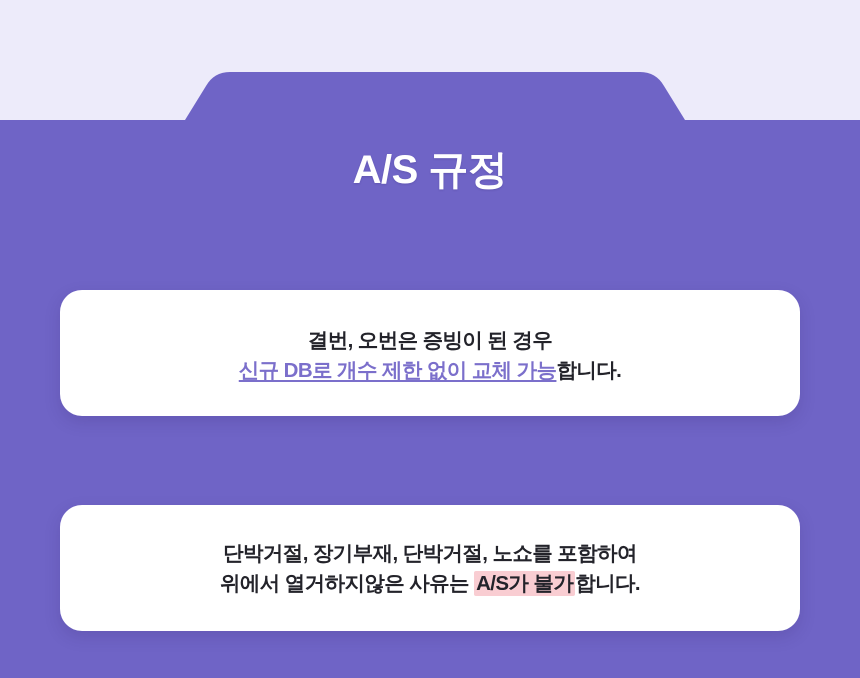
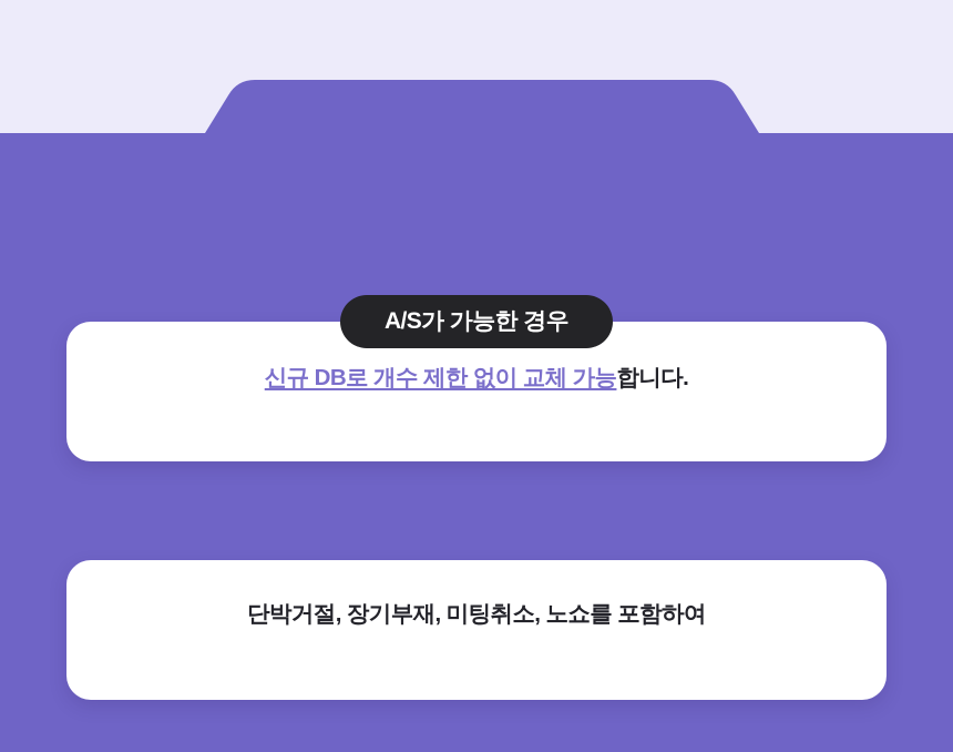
- A/S 규정
- 결번, 오번은 증빙이 된 경우
  신규 DB로 개수 제한 없이 교체 가능합니다.
+ A/S가 가능한 경우
- 단박거절, 장기부재, 단박거절, 노쇼를 포함하여
+ 단박거절, 장기부재, 미팅취소, 노쇼를 포함하여
- 위에서 열거하지않은 사유는 A/S가 불가합니다.
